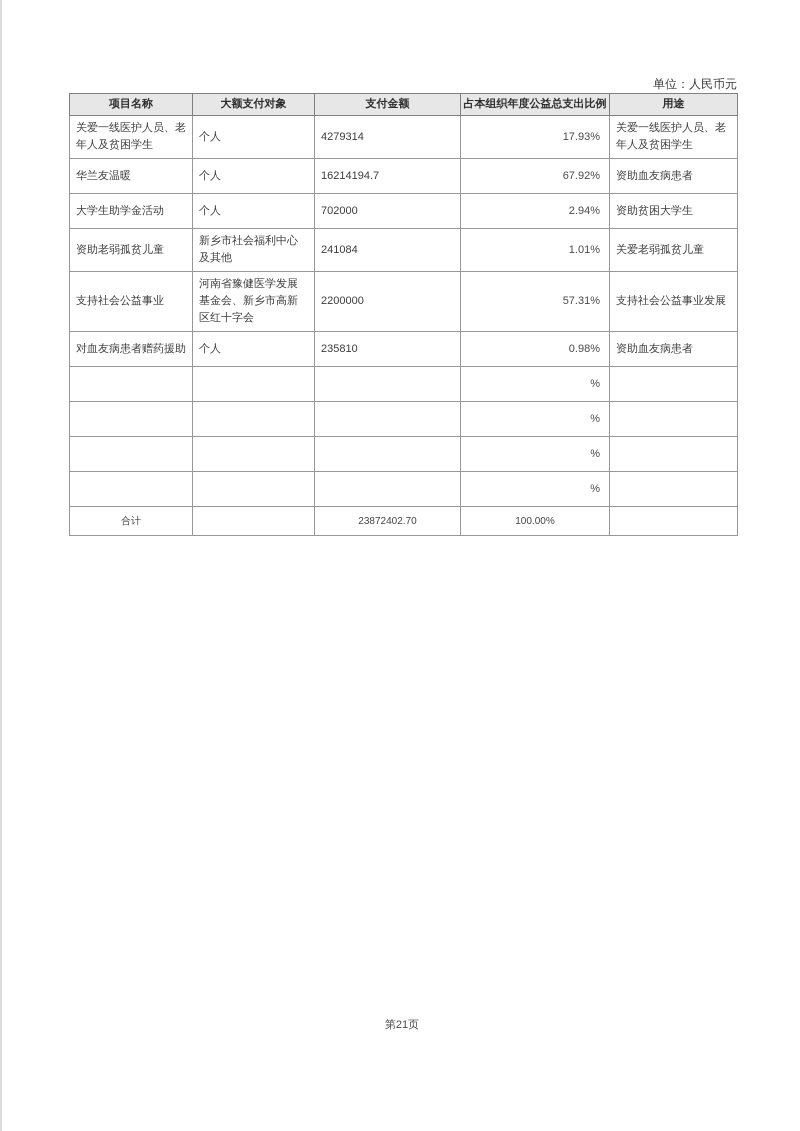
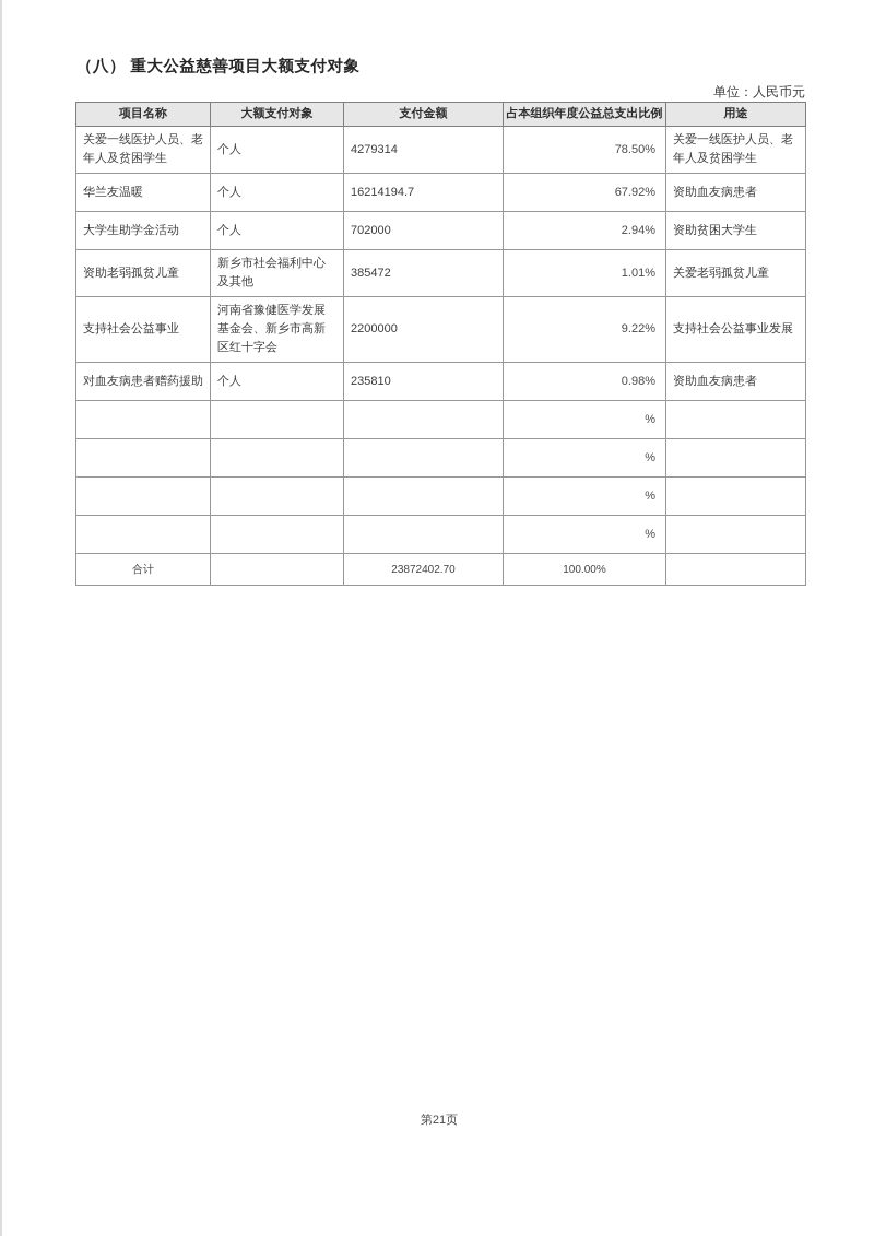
+ （八） 重大公益慈善项目大额支付对象
  单位：人民币元
  项目名称	大额支付对象	支付金额	占本组织年度公益总支出比例	用途
- 关爱一线医护人员、老年人及贫困学生	个人	4279314	17.93%	关爱一线医护人员、老年人及贫困学生
+ 关爱一线医护人员、老年人及贫困学生	个人	4279314	78.50%	关爱一线医护人员、老年人及贫困学生
  华兰友温暖	个人	16214194.7	67.92%	资助血友病患者
  大学生助学金活动	个人	702000	2.94%	资助贫困大学生
- 资助老弱孤贫儿童	新乡市社会福利中心及其他	241084	1.01%	关爱老弱孤贫儿童
+ 资助老弱孤贫儿童	新乡市社会福利中心及其他	385472	1.01%	关爱老弱孤贫儿童
- 支持社会公益事业	河南省豫健医学发展基金会、新乡市高新区红十字会	2200000	57.31%	支持社会公益事业发展
+ 支持社会公益事业	河南省豫健医学发展基金会、新乡市高新区红十字会	2200000	9.22%	支持社会公益事业发展
  对血友病患者赠药援助	个人	235810	0.98%	资助血友病患者
  			%
  			%
  			%
  			%
  合计		23872402.70	100.00%
  第21页
